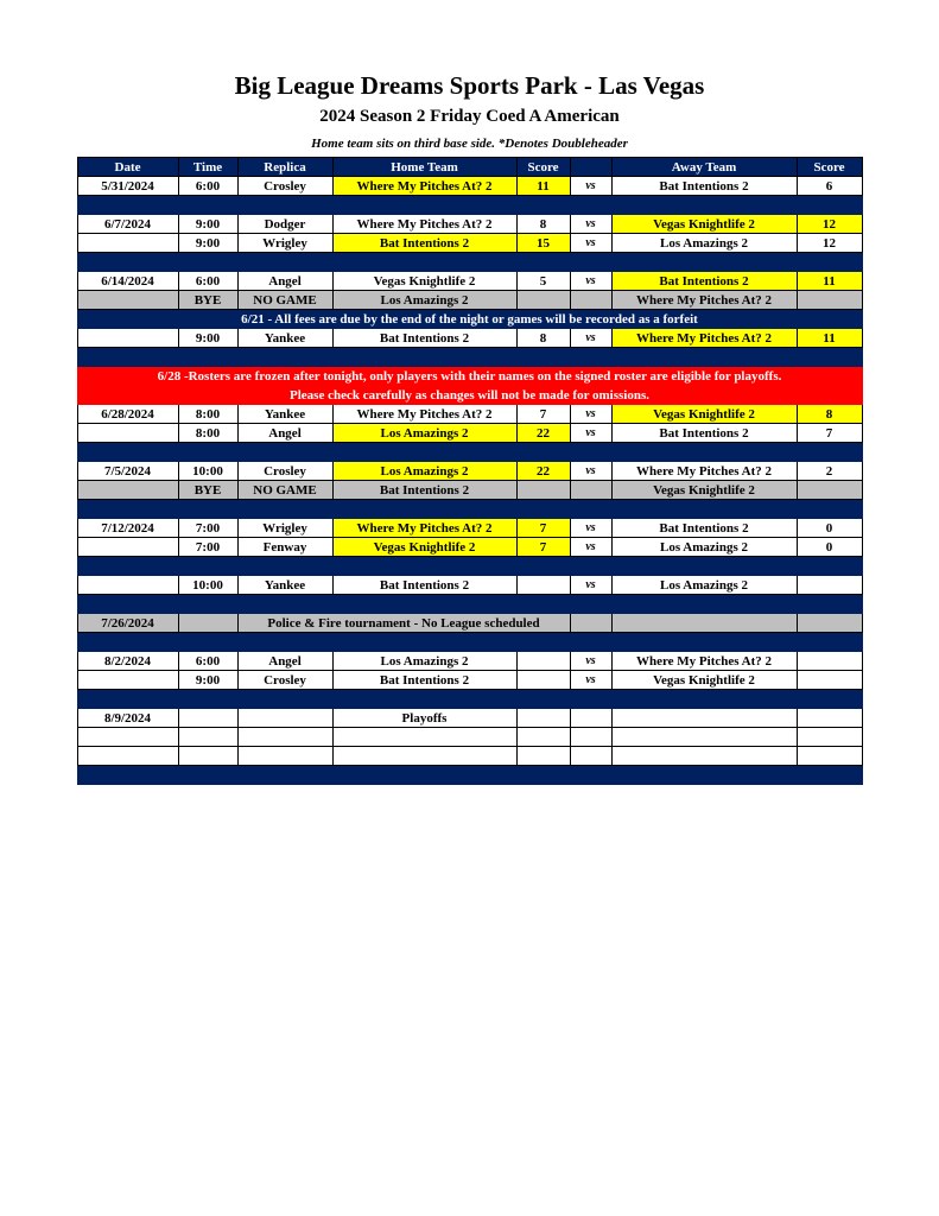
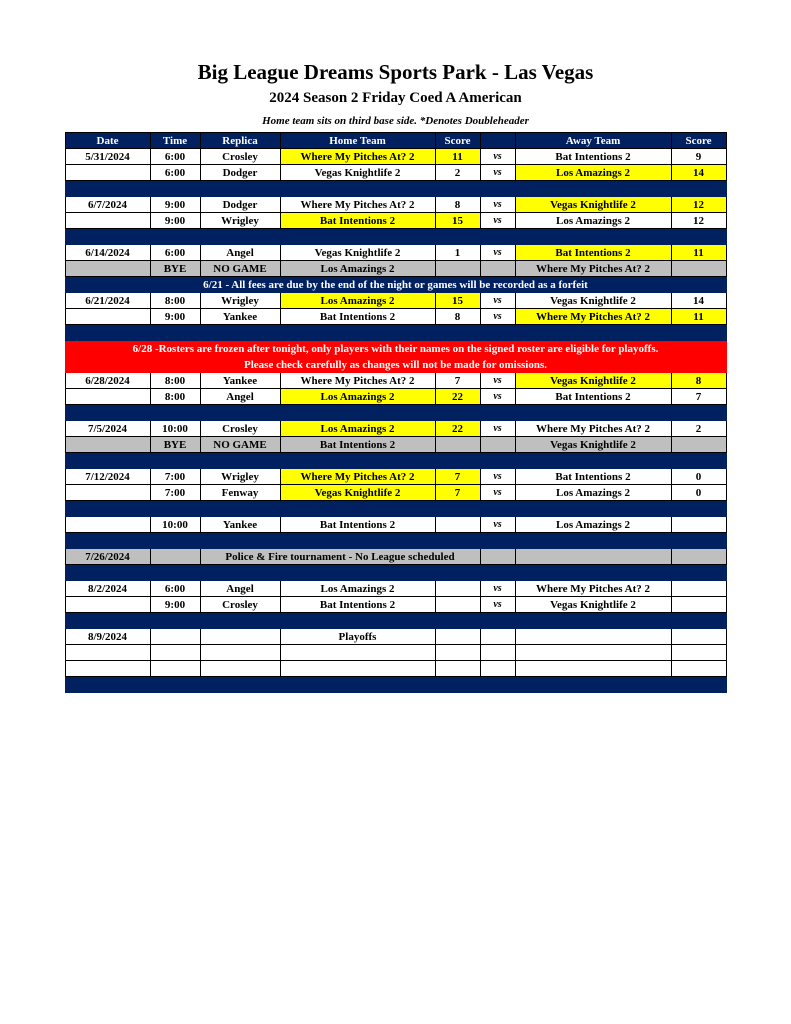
  Big League Dreams Sports Park - Las Vegas
  2024 Season 2 Friday Coed A American
  Home team sits on third base side. *Denotes Doubleheader
  Date	Time	Replica	Home Team	Score		Away Team	Score
- 5/31/2024	6:00	Crosley	Where My Pitches At? 2	11	vs	Bat Intentions 2	6
+ 5/31/2024	6:00	Crosley	Where My Pitches At? 2	11	vs	Bat Intentions 2	9
+ 	6:00	Dodger	Vegas Knightlife 2	2	vs	Los Amazings 2	14
  6/7/2024	9:00	Dodger	Where My Pitches At? 2	8	vs	Vegas Knightlife 2	12
  	9:00	Wrigley	Bat Intentions 2	15	vs	Los Amazings 2	12
- 6/14/2024	6:00	Angel	Vegas Knightlife 2	5	vs	Bat Intentions 2	11
+ 6/14/2024	6:00	Angel	Vegas Knightlife 2	1	vs	Bat Intentions 2	11
  	BYE	NO GAME	Los Amazings 2			Where My Pitches At? 2
  6/21 - All fees are due by the end of the night or games will be recorded as a forfeit
+ 6/21/2024	8:00	Wrigley	Los Amazings 2	15	vs	Vegas Knightlife 2	14
  	9:00	Yankee	Bat Intentions 2	8	vs	Where My Pitches At? 2	11
  6/28 -Rosters are frozen after tonight, only players with their names on the signed roster are eligible for playoffs.
  Please check carefully as changes will not be made for omissions.
  6/28/2024	8:00	Yankee	Where My Pitches At? 2	7	vs	Vegas Knightlife 2	8
  	8:00	Angel	Los Amazings 2	22	vs	Bat Intentions 2	7
  7/5/2024	10:00	Crosley	Los Amazings 2	22	vs	Where My Pitches At? 2	2
  	BYE	NO GAME	Bat Intentions 2			Vegas Knightlife 2
  7/12/2024	7:00	Wrigley	Where My Pitches At? 2	7	vs	Bat Intentions 2	0
  	7:00	Fenway	Vegas Knightlife 2	7	vs	Los Amazings 2	0
  	10:00	Yankee	Bat Intentions 2		vs	Los Amazings 2
  7/26/2024		Police & Fire tournament - No League scheduled
  8/2/2024	6:00	Angel	Los Amazings 2		vs	Where My Pitches At? 2
  	9:00	Crosley	Bat Intentions 2		vs	Vegas Knightlife 2
  8/9/2024			Playoffs
